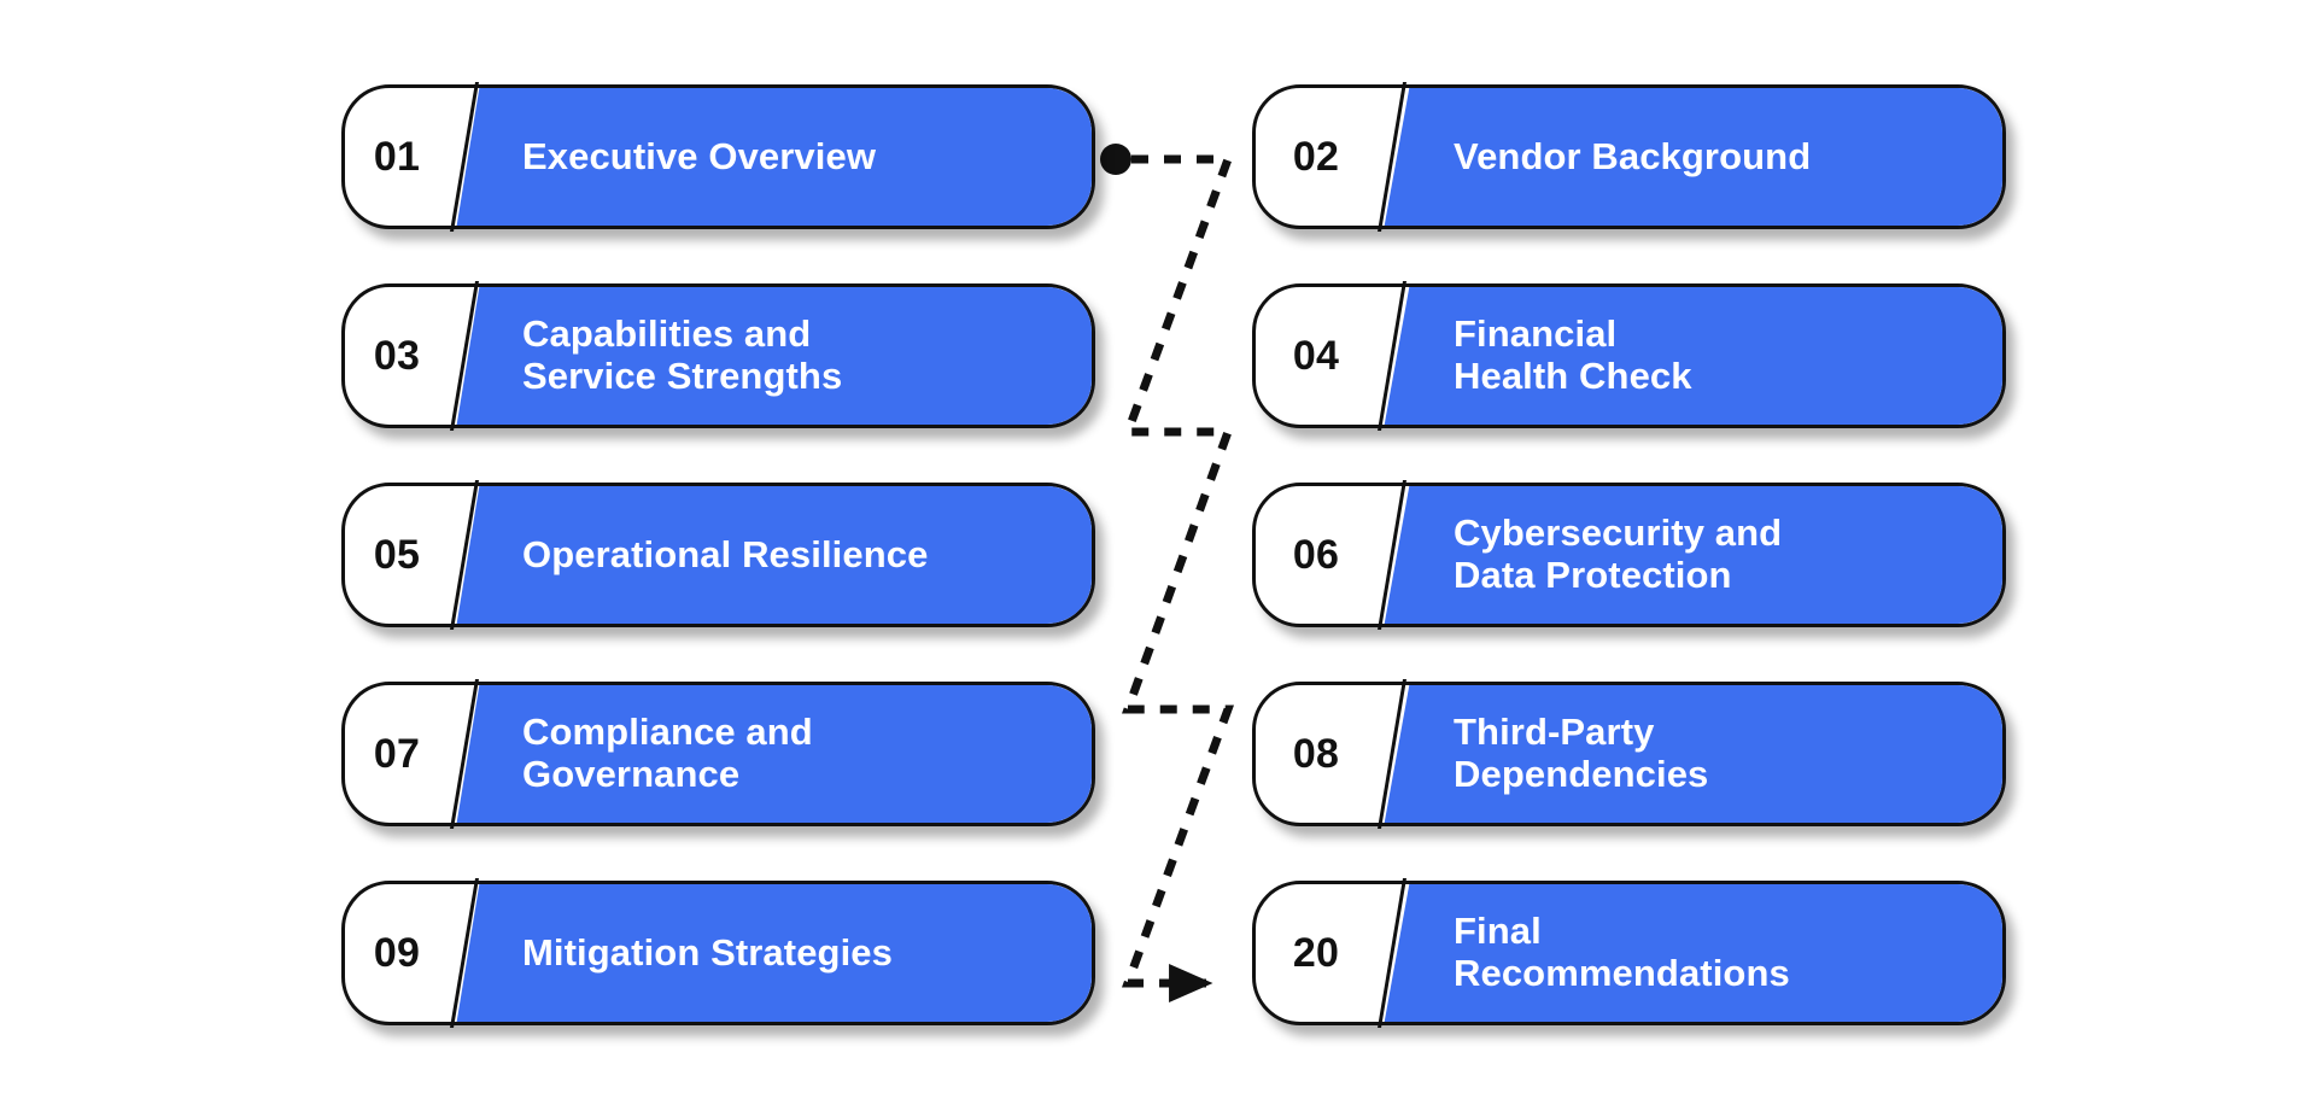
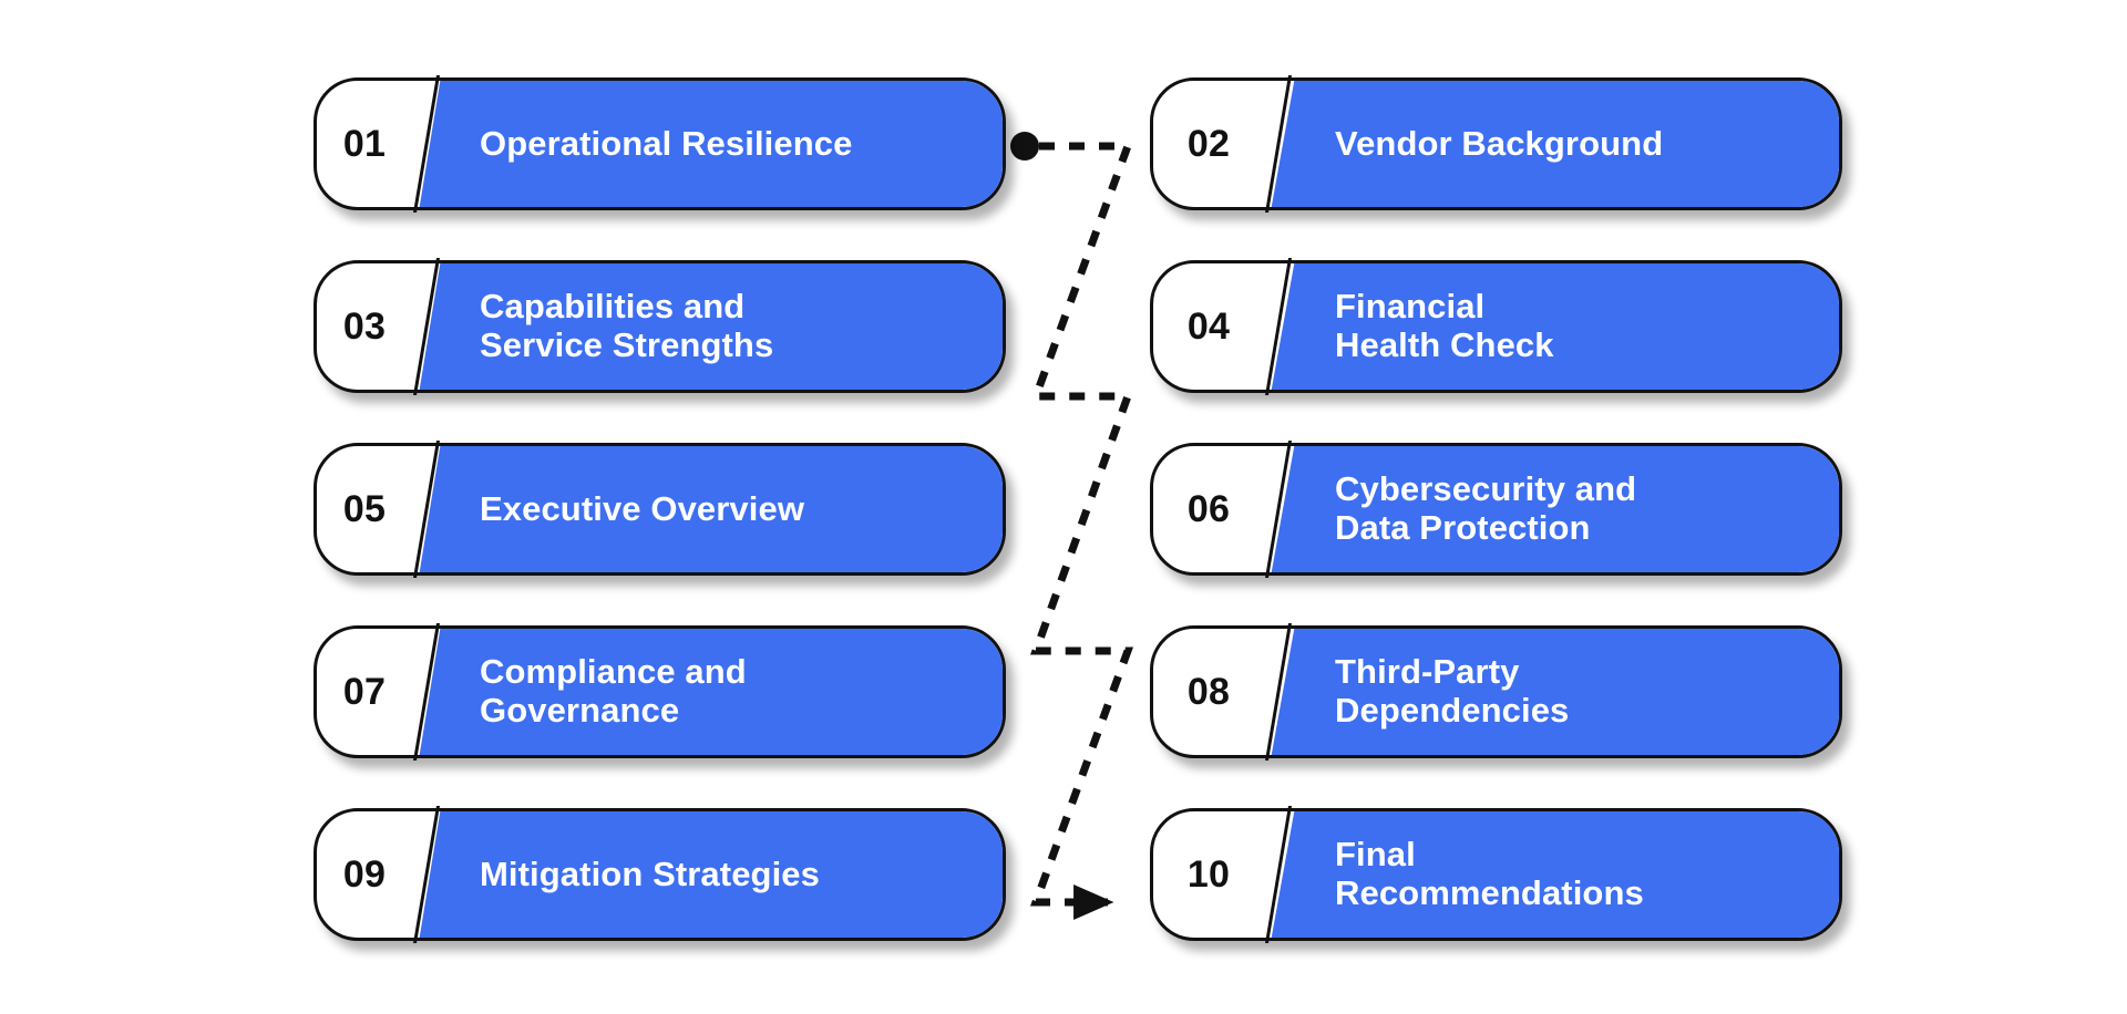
  01
- Executive Overview
+ Operational Resilience
  03
  Capabilities and
  Service Strengths
  05
- Operational Resilience
+ Executive Overview
  07
  Compliance and
  Governance
  09
  Mitigation Strategies
  02
  Vendor Background
  04
  Financial
  Health Check
  06
  Cybersecurity and
  Data Protection
  08
  Third-Party
  Dependencies
- 20
+ 10
  Final
  Recommendations
